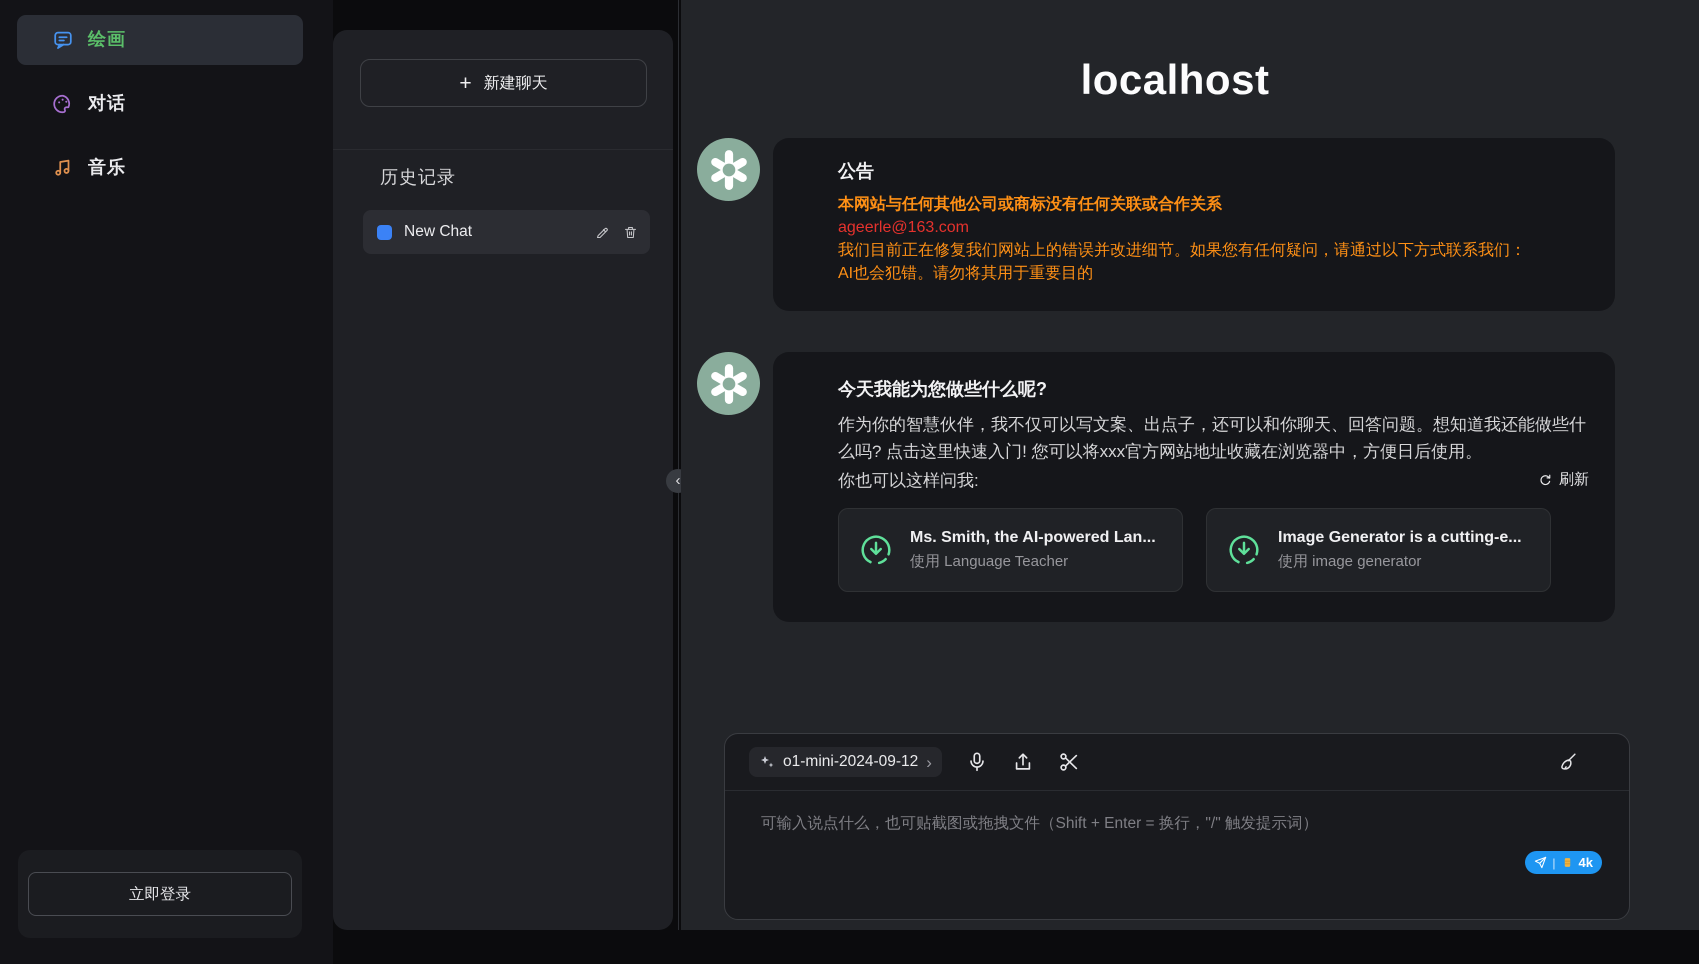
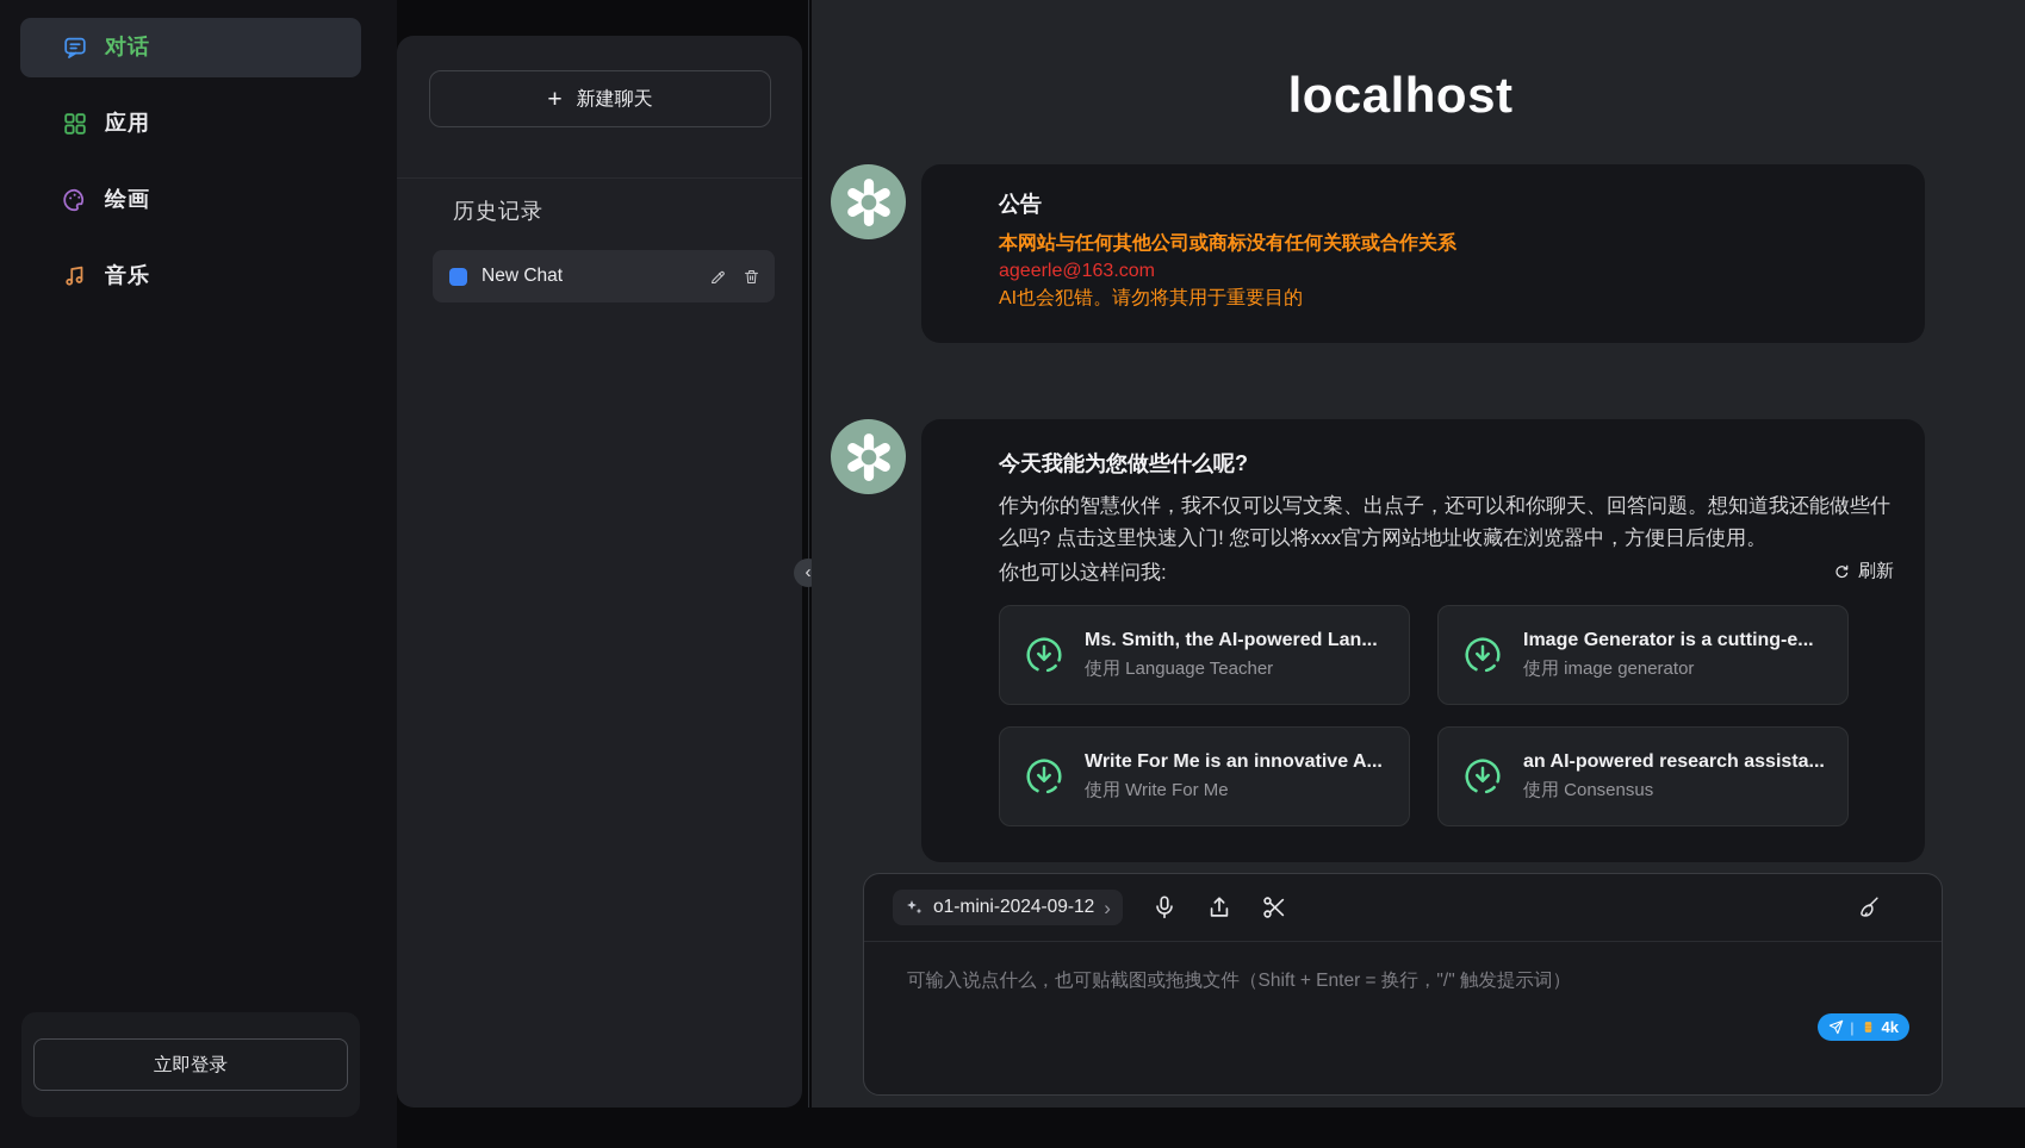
- 绘画
+ 对话
+ 应用
- 对话
+ 绘画
  音乐
  立即登录
  +
  新建聊天
  历史记录
  New Chat
  ‹
  localhost
  公告
  本网站与任何其他公司或商标没有任何关联或合作关系
  ageerle@163.com
- 我们目前正在修复我们网站上的错误并改进细节。如果您有任何疑问，请通过以下方式联系我们：
  AI也会犯错。请勿将其用于重要目的
  今天我能为您做些什么呢?
  作为你的智慧伙伴，我不仅可以写文案、出点子，还可以和你聊天、回答问题。想知道我还能做些什么吗? 点击这里快速入门! 您可以将xxx官方网站地址收藏在浏览器中，方便日后使用。
  你也可以这样问我:
  刷新
  Ms. Smith, the AI-powered Lan...
  使用 Language Teacher
  Image Generator is a cutting-e...
  使用 image generator
+ Write For Me is an innovative A...
+ 使用 Write For Me
+ an AI-powered research assista...
+ 使用 Consensus
  o1-mini-2024-09-12
  ›
  可输入说点什么，也可贴截图或拖拽文件（Shift + Enter = 换行，"/" 触发提示词）
  |
  4k
